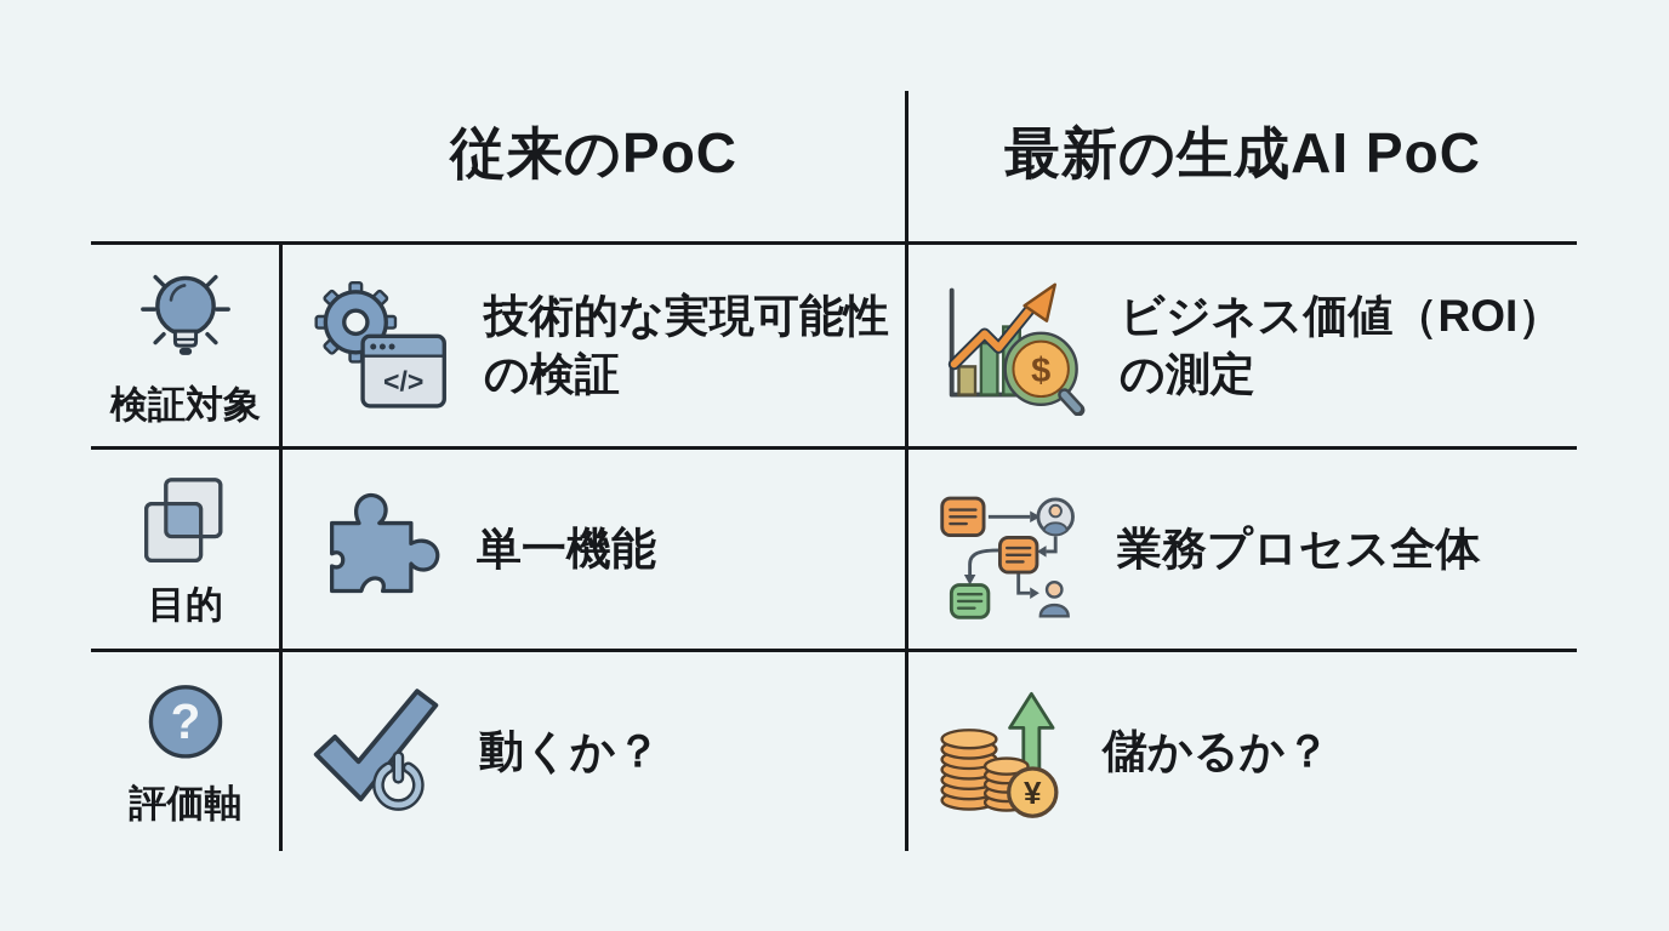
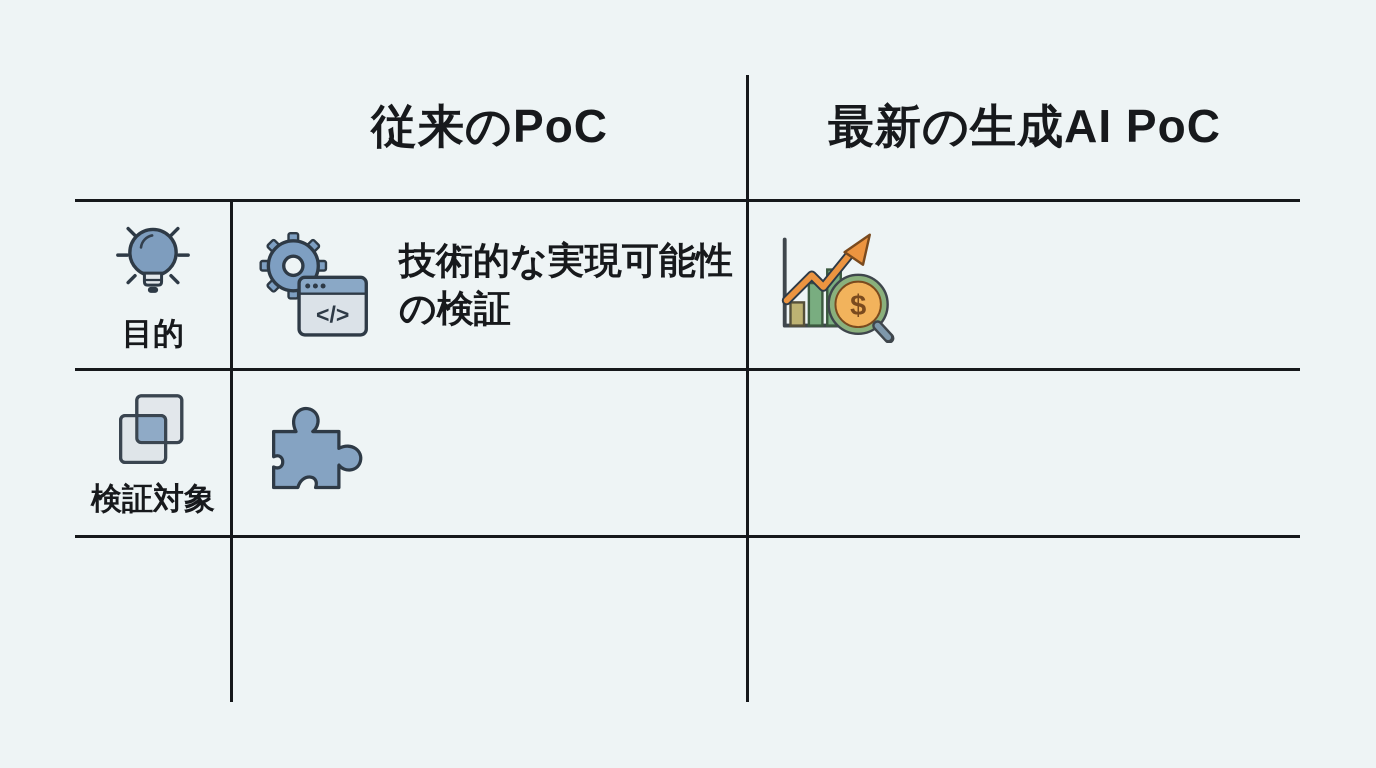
  従来のPoC
  最新の生成AI PoC
- 検証対象
+ 目的
  </>
  技術的な実現可能性
  の検証
  $
- ビジネス価値（ROI）
- の測定
- 目的
+ 検証対象
- 単一機能
- 業務プロセス全体
- ?
- 評価軸
- 動くか？
- ¥
- 儲かるか？
